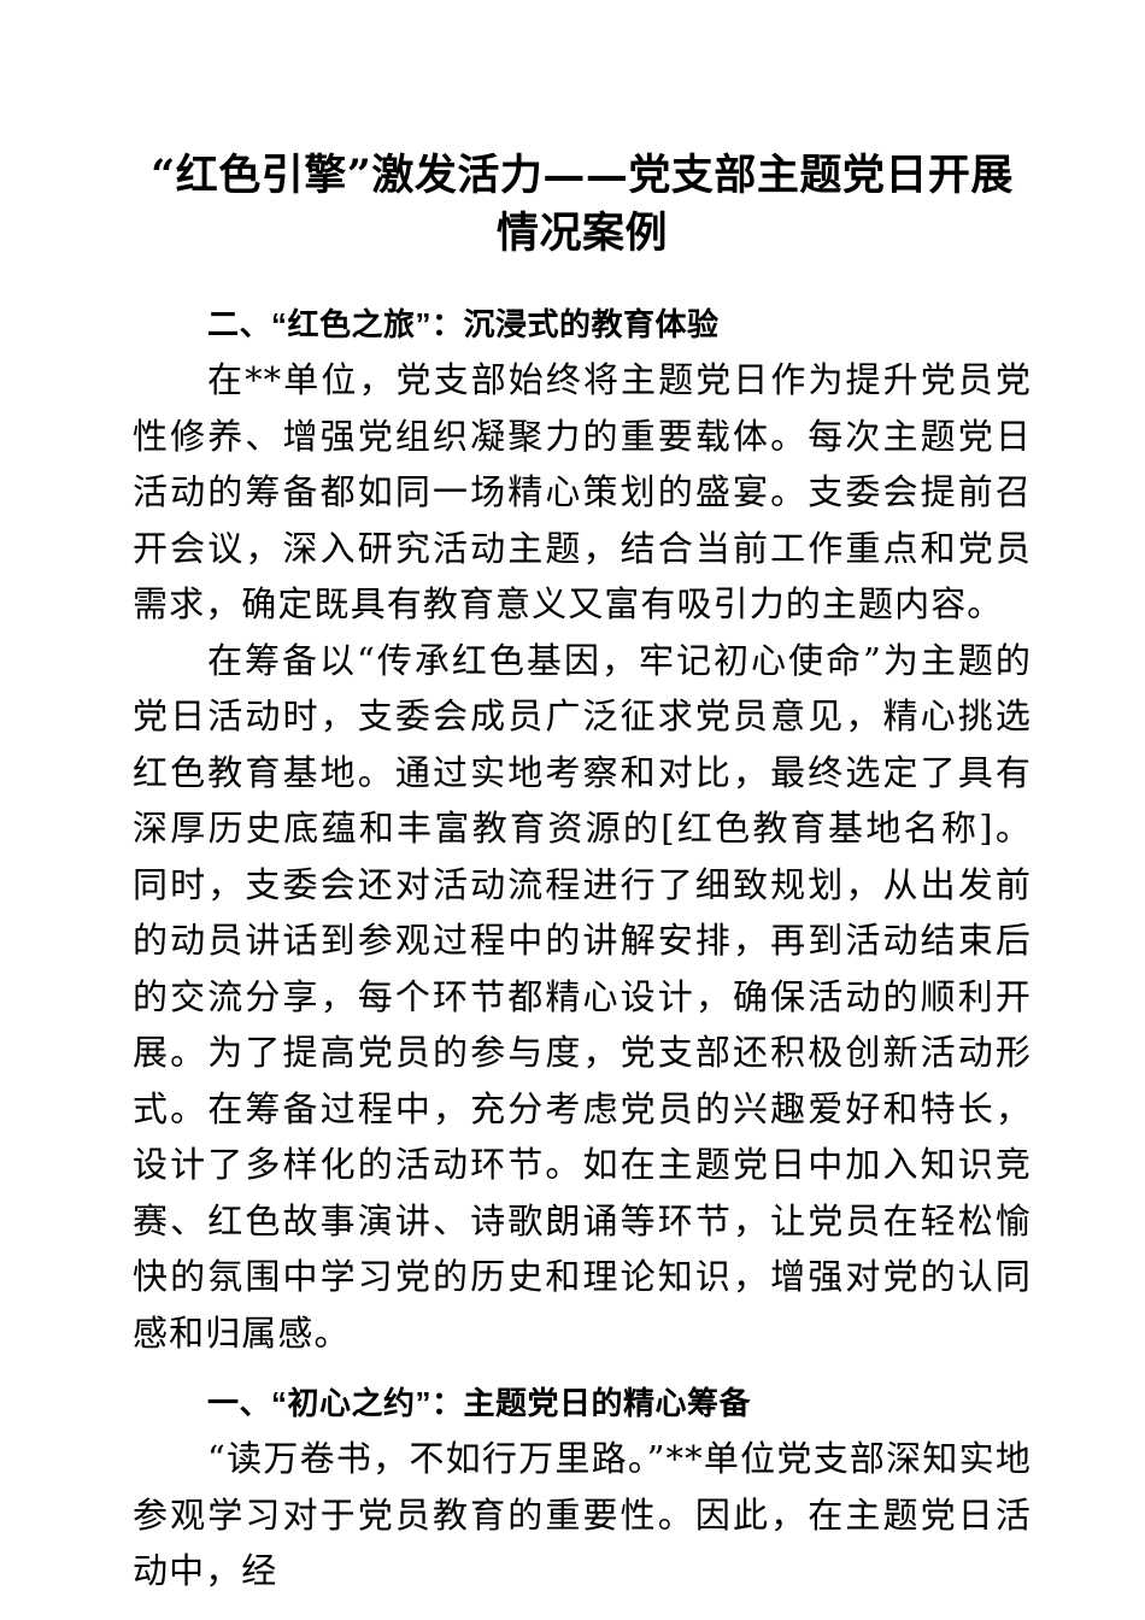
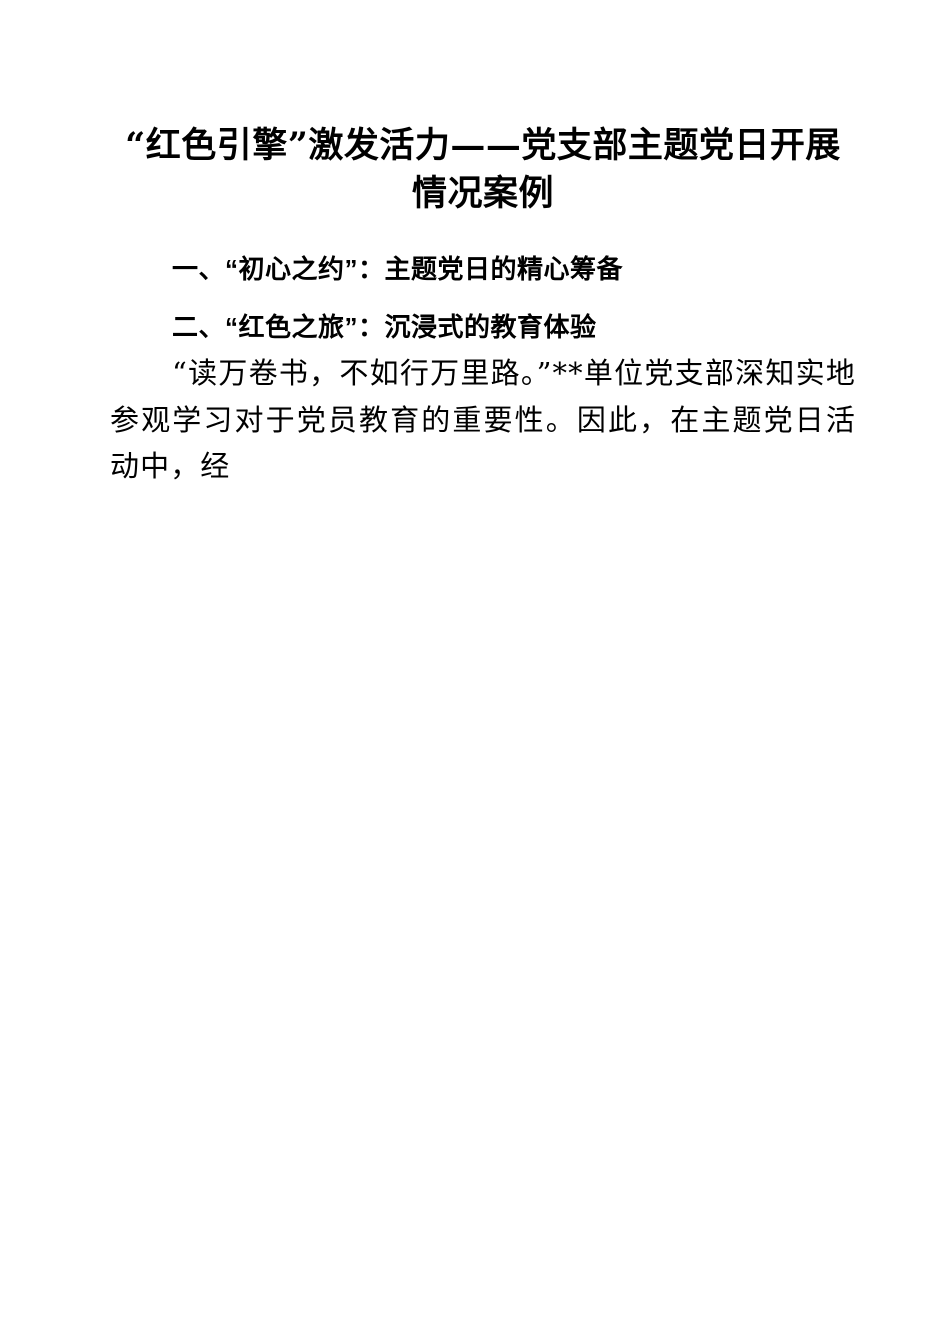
  “红色引擎”激发活力——党支部主题党日开展情况案例
- 二、“红色之旅”：沉浸式的教育体验
+ 一、“初心之约”：主题党日的精心筹备
- 在**单位，党支部始终将主题党日作为提升党员党性修养、增强党组织凝聚力的重要载体。每次主题党日活动的筹备都如同一场精心策划的盛宴。支委会提前召开会议，深入研究活动主题，结合当前工作重点和党员需求，确定既具有教育意义又富有吸引力的主题内容。
- 在筹备以“传承红色基因，牢记初心使命”为主题的党日活动时，支委会成员广泛征求党员意见，精心挑选红色教育基地。通过实地考察和对比，最终选定了具有深厚历史底蕴和丰富教育资源的[红色教育基地名称]。同时，支委会还对活动流程进行了细致规划，从出发前的动员讲话到参观过程中的讲解安排，再到活动结束后的交流分享，每个环节都精心设计，确保活动的顺利开展。为了提高党员的参与度，党支部还积极创新活动形式。在筹备过程中，充分考虑党员的兴趣爱好和特长，设计了多样化的活动环节。如在主题党日中加入知识竞赛、红色故事演讲、诗歌朗诵等环节，让党员在轻松愉快的氛围中学习党的历史和理论知识，增强对党的认同感和归属感。
- 一、“初心之约”：主题党日的精心筹备
+ 二、“红色之旅”：沉浸式的教育体验
  “读万卷书，不如行万里路。”**单位党支部深知实地参观学习对于党员教育的重要性。因此，在主题党日活动中，经
